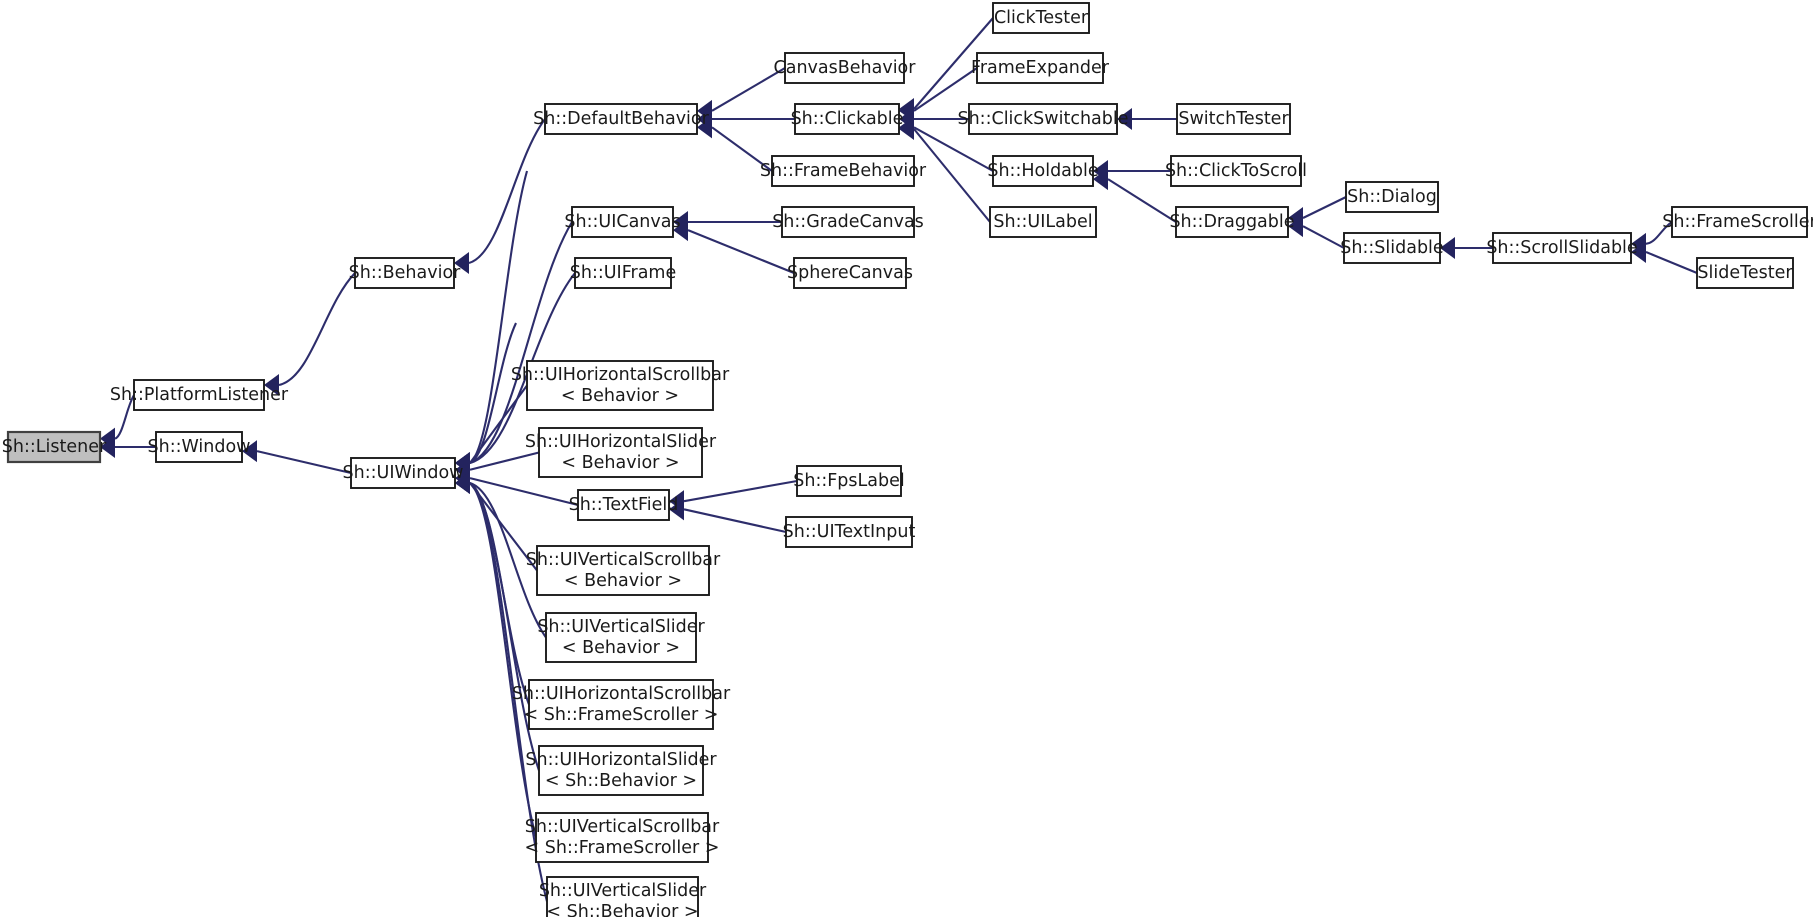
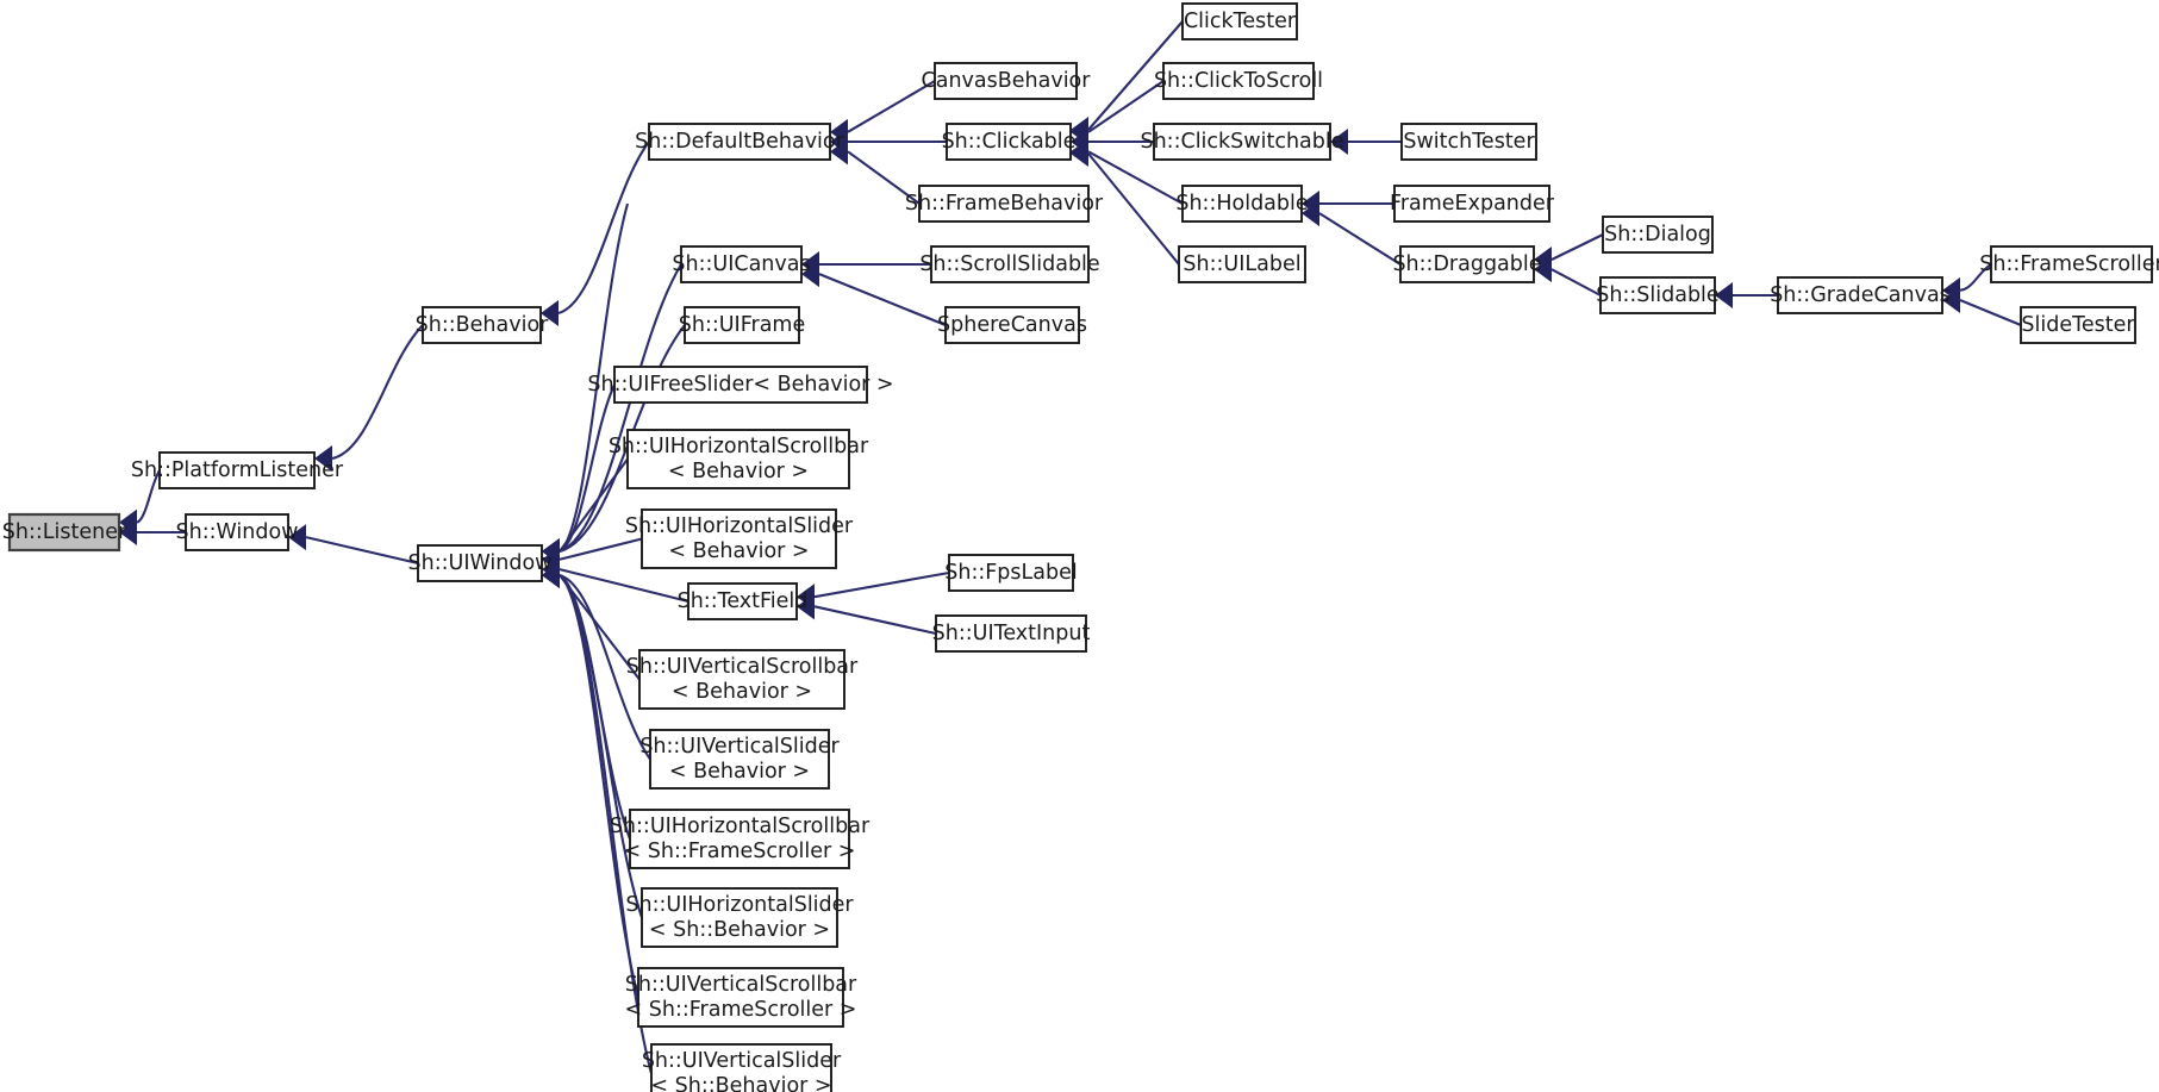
  Sh::Listener
  Sh::PlatformListener
  Sh::Window
  Sh::Behavior
  Sh::UIWindow
  Sh::DefaultBehavior
  Sh::UICanvas
  Sh::UIFrame
+ Sh::UIFreeSlider< Behavior >
  Sh::UIHorizontalScrollbar
  < Behavior >
  Sh::UIHorizontalSlider
  < Behavior >
  Sh::TextField
  Sh::UIVerticalScrollbar
  < Behavior >
  Sh::UIVerticalSlider
  < Behavior >
  Sh::UIHorizontalScrollbar
  < Sh::FrameScroller >
  Sh::UIHorizontalSlider
  < Sh::Behavior >
  Sh::UIVerticalScrollbar
  < Sh::FrameScroller >
  Sh::UIVerticalSlider
  < Sh::Behavior >
  CanvasBehavior
  Sh::Clickable
  Sh::FrameBehavior
- Sh::GradeCanvas
+ Sh::ScrollSlidable
  SphereCanvas
  Sh::FpsLabel
  Sh::UITextInput
  ClickTester
- FrameExpander
+ Sh::ClickToScroll
  Sh::ClickSwitchable
  Sh::Holdable
  Sh::UILabel
  SwitchTester
- Sh::ClickToScroll
+ FrameExpander
  Sh::Draggable
  Sh::Dialog
  Sh::Slidable
- Sh::ScrollSlidable
+ Sh::GradeCanvas
  Sh::FrameScrolle
  SlideTester
